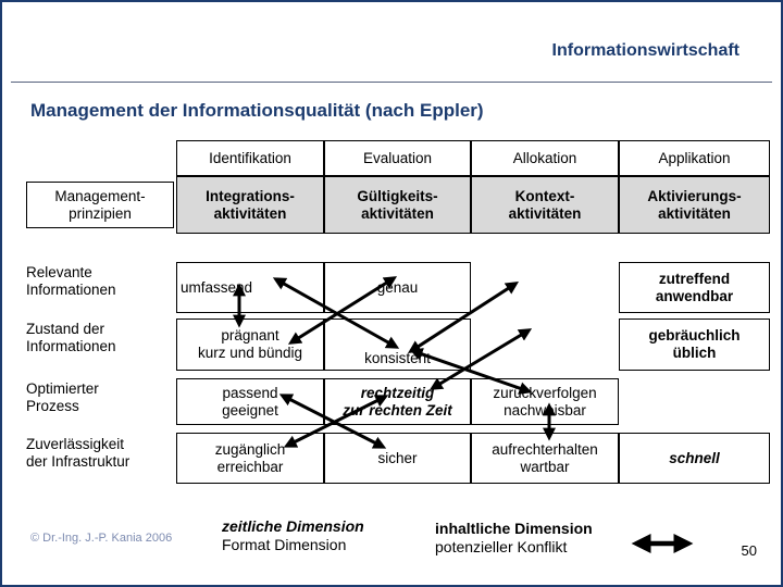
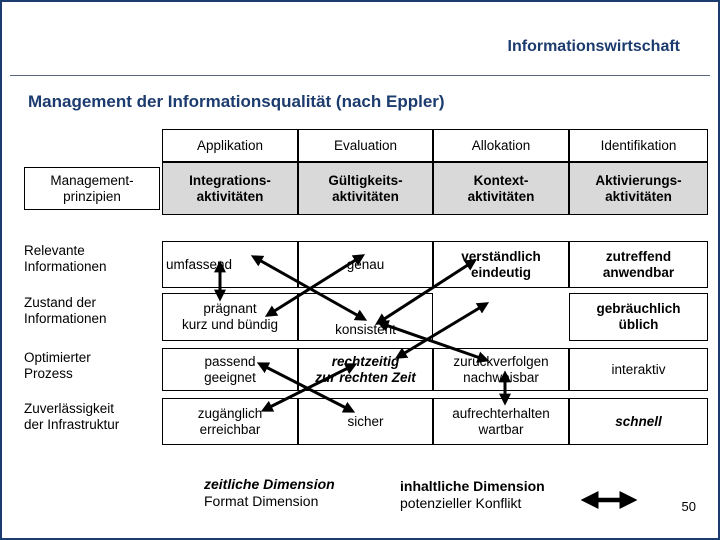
  Informationswirtschaft
  Management der Informationsqualität (nach Eppler)
- Identifikation
+ Applikation
  Evaluation
  Allokation
- Applikation
+ Identifikation
  Management-
  prinzipien
  Integrations-
  aktivitäten
  Gültigkeits-
  aktivitäten
  Kontext-
  aktivitäten
  Aktivierungs-
  aktivitäten
  Relevante
  Informationen
  Zustand der
  Informationen
  Optimierter
  Prozess
  Zuverlässigkeit
  der Infrastruktur
  umfassed
  enau
+ verständlich
+ eindeutig
  zutreffend
  anwendbar
  prägnant
  kurz und bündig
  konsistent
  gebräuchlich
  üblich
  passend
  geeignet
  rechtzeitig
  zu rechten Zeit
  zurückverfolgen
  nachwisbar
+ interaktiv
  zugänglich
  erreichbar
  sicher
  aufrechterhalten
  wartbar
  schnell
  zeitliche Dimension
  Format Dimension
  inhaltliche Dimension
  potenzieller Konflikt
- © Dr.-Ing. J.-P. Kania 2006
  50
